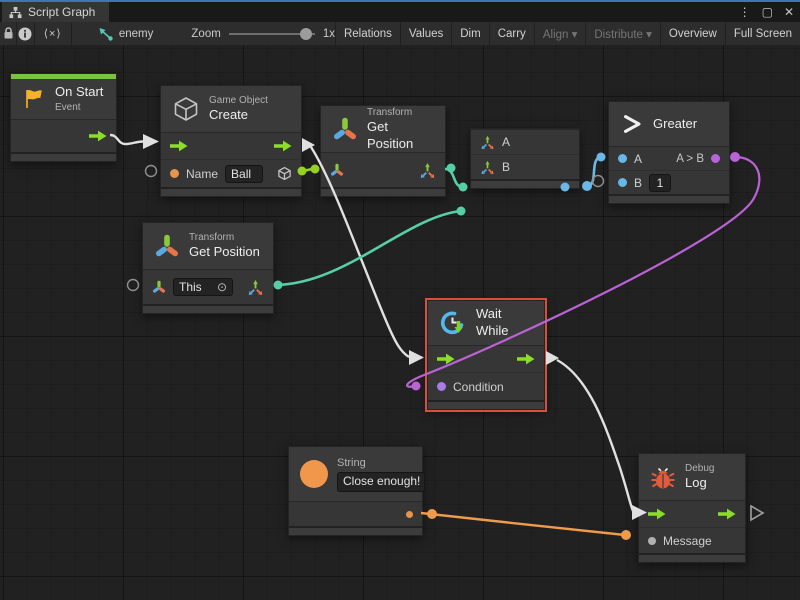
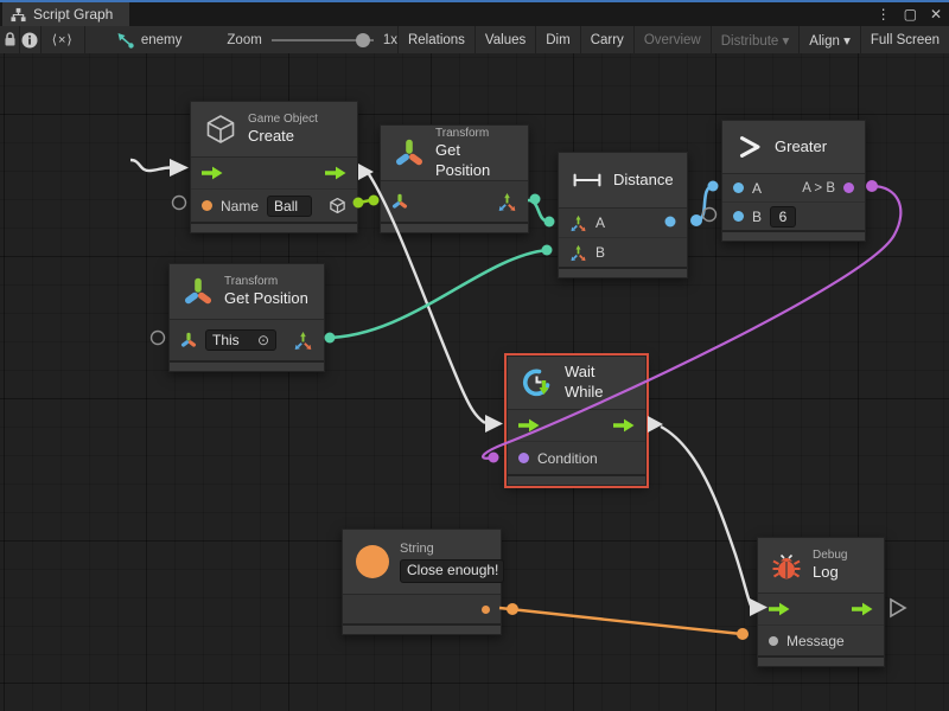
  Script Graph
  ⋮
  ▢
  ✕
  ⟨×⟩
  enemy
  Zoom
  1x
  Relations
  Values
  Dim
  Carry
- Align ▾
+ Overview
  Distribute ▾
- Overview
+ Align ▾
  Full Screen
- On Start
- Event
  Game Object
  Create
  Name
  Ball
  Transform
  Get Position
  Transform
  Get Position
  This
  ⊙
+ Distance
  A
  B
  Greater
  A
  A > B
  B
- 1
+ 6
  Wait While
  Condition
  String
  Close enough!
  Debug
  Log
  Message
